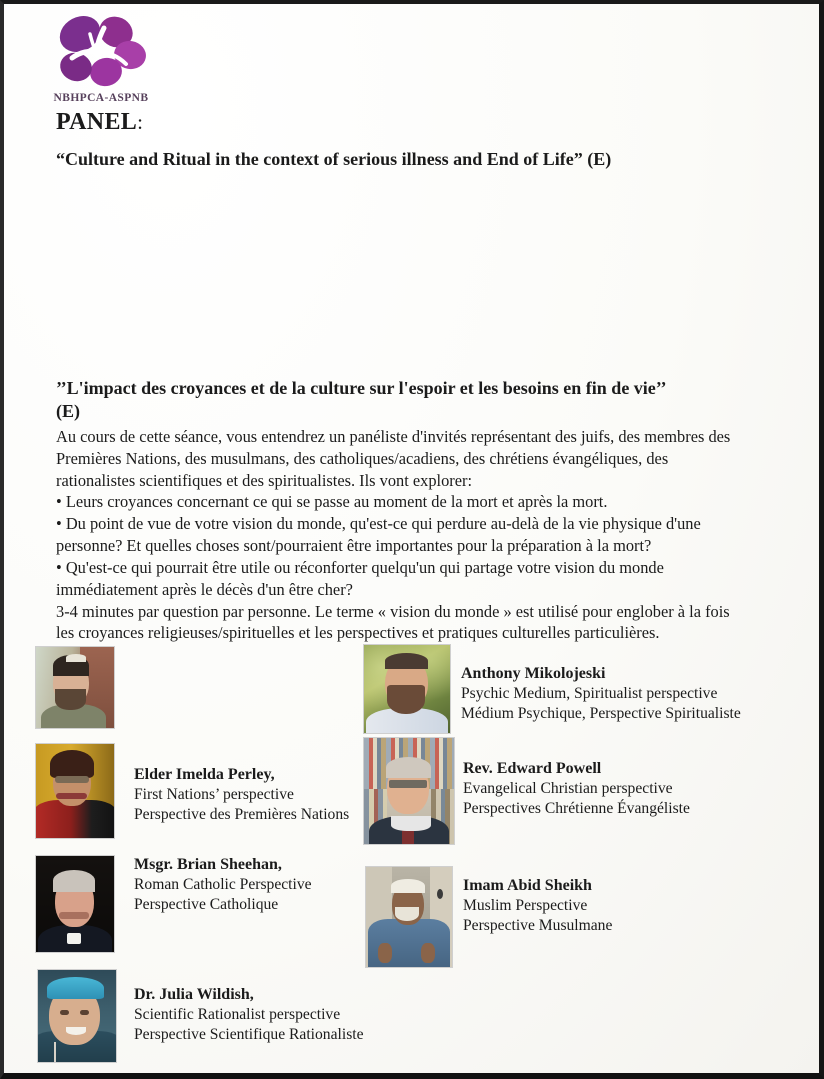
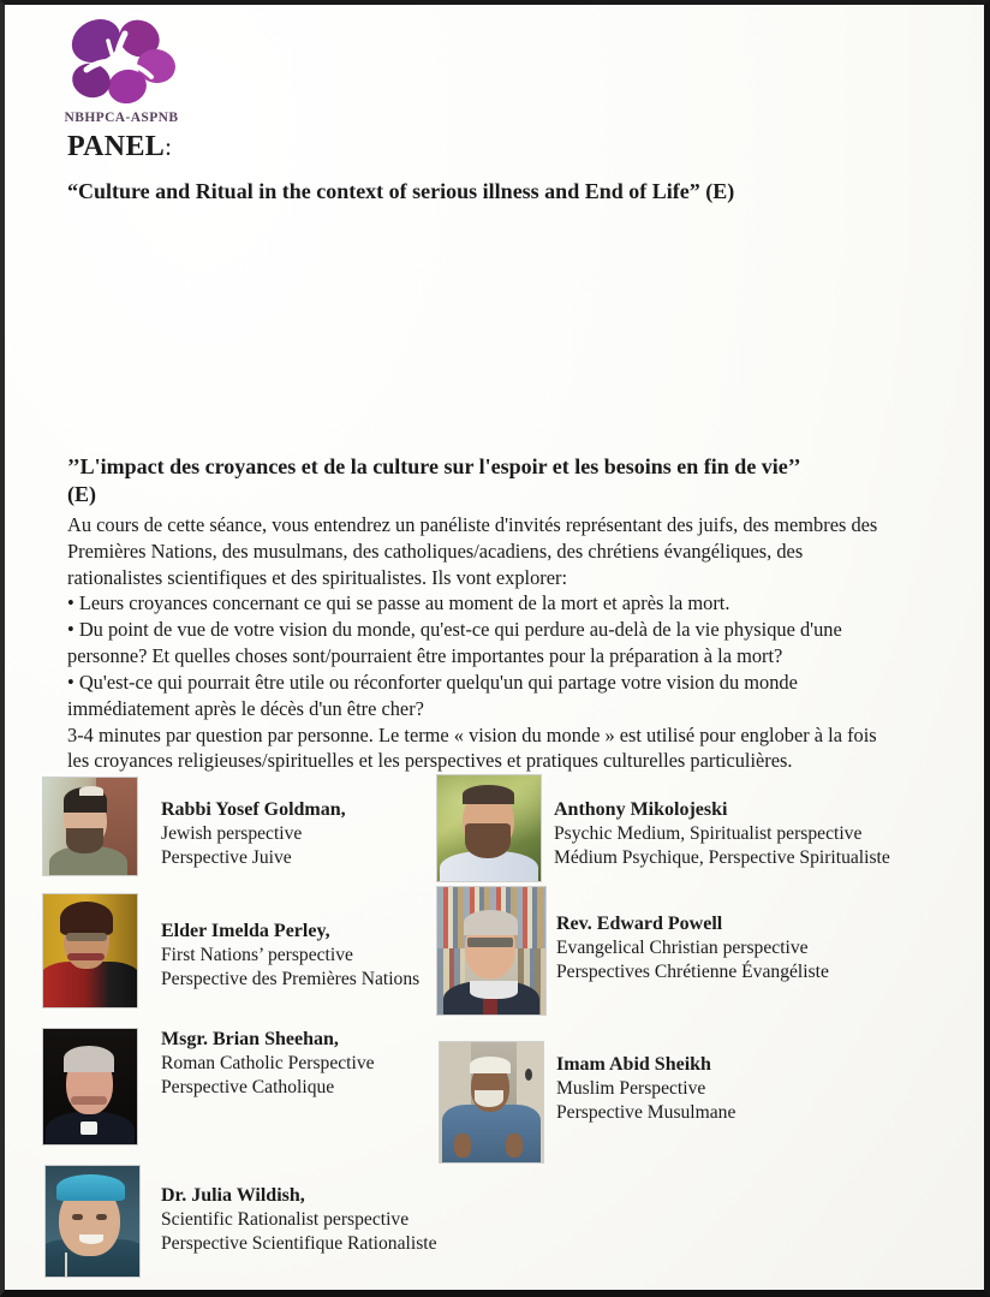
  NBHPCA-ASPNB
  PANEL:
  “Culture and Ritual in the context of serious illness and End of Life” (E)
  ’’L'impact des croyances et de la culture sur l'espoir et les besoins en fin de vie’’
  (E)
  Au cours de cette séance, vous entendrez un panéliste d'invités représentant des juifs, des membres des
  Premières Nations, des musulmans, des catholiques/acadiens, des chrétiens évangéliques, des
  rationalistes scientifiques et des spiritualistes. Ils vont explorer:
  • Leurs croyances concernant ce qui se passe au moment de la mort et après la mort.
  • Du point de vue de votre vision du monde, qu'est-ce qui perdure au-delà de la vie physique d'une
  personne? Et quelles choses sont/pourraient être importantes pour la préparation à la mort?
  • Qu'est-ce qui pourrait être utile ou réconforter quelqu'un qui partage votre vision du monde
  immédiatement après le décès d'un être cher?
  3-4 minutes par question par personne. Le terme « vision du monde » est utilisé pour englober à la fois
  les croyances religieuses/spirituelles et les perspectives et pratiques culturelles particulières.
+ Rabbi Yosef Goldman,
+ Jewish perspective
+ Perspective Juive
  Anthony Mikolojeski
  Psychic Medium, Spiritualist perspective
  Médium Psychique, Perspective Spiritualiste
  Elder Imelda Perley,
  First Nations’ perspective
  Perspective des Premières Nations
  Rev. Edward Powell
  Evangelical Christian perspective
  Perspectives Chrétienne Évangéliste
  Msgr. Brian Sheehan,
  Roman Catholic Perspective
  Perspective Catholique
  Imam Abid Sheikh
  Muslim Perspective
  Perspective Musulmane
  Dr. Julia Wildish,
  Scientific Rationalist perspective
  Perspective Scientifique Rationaliste
